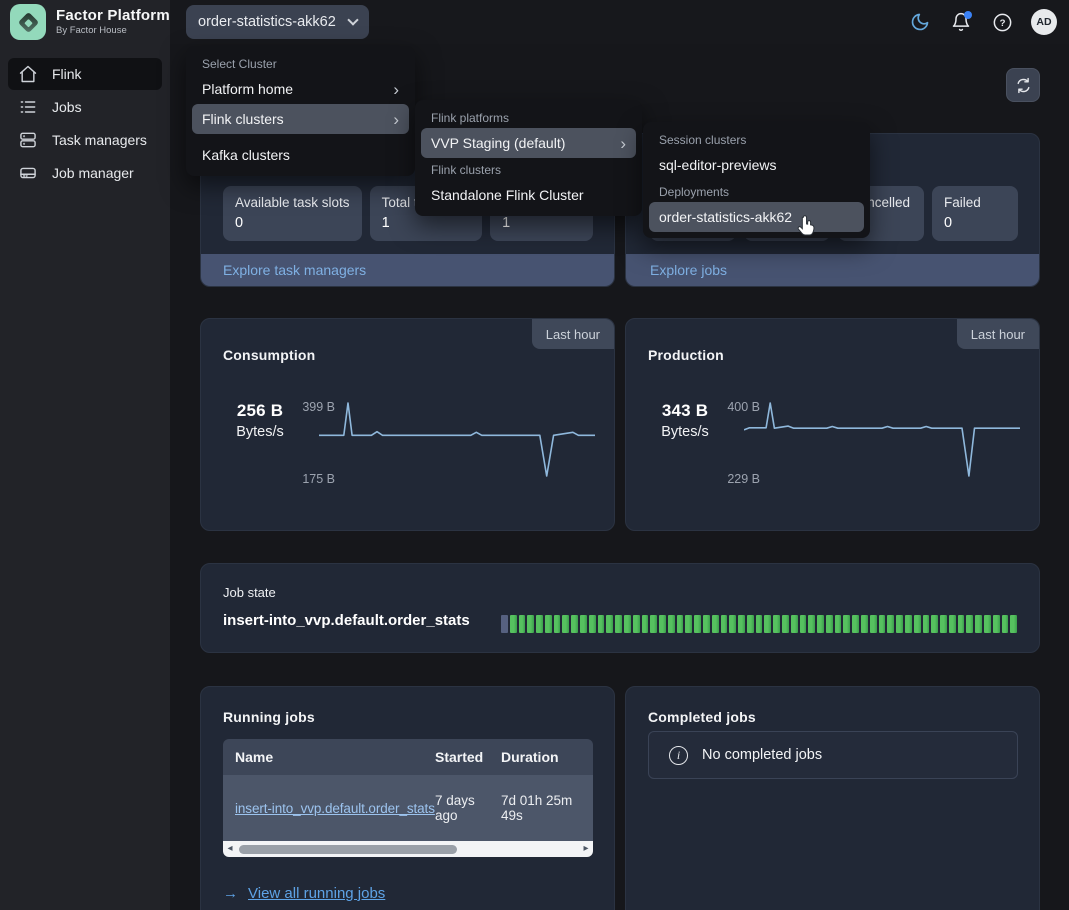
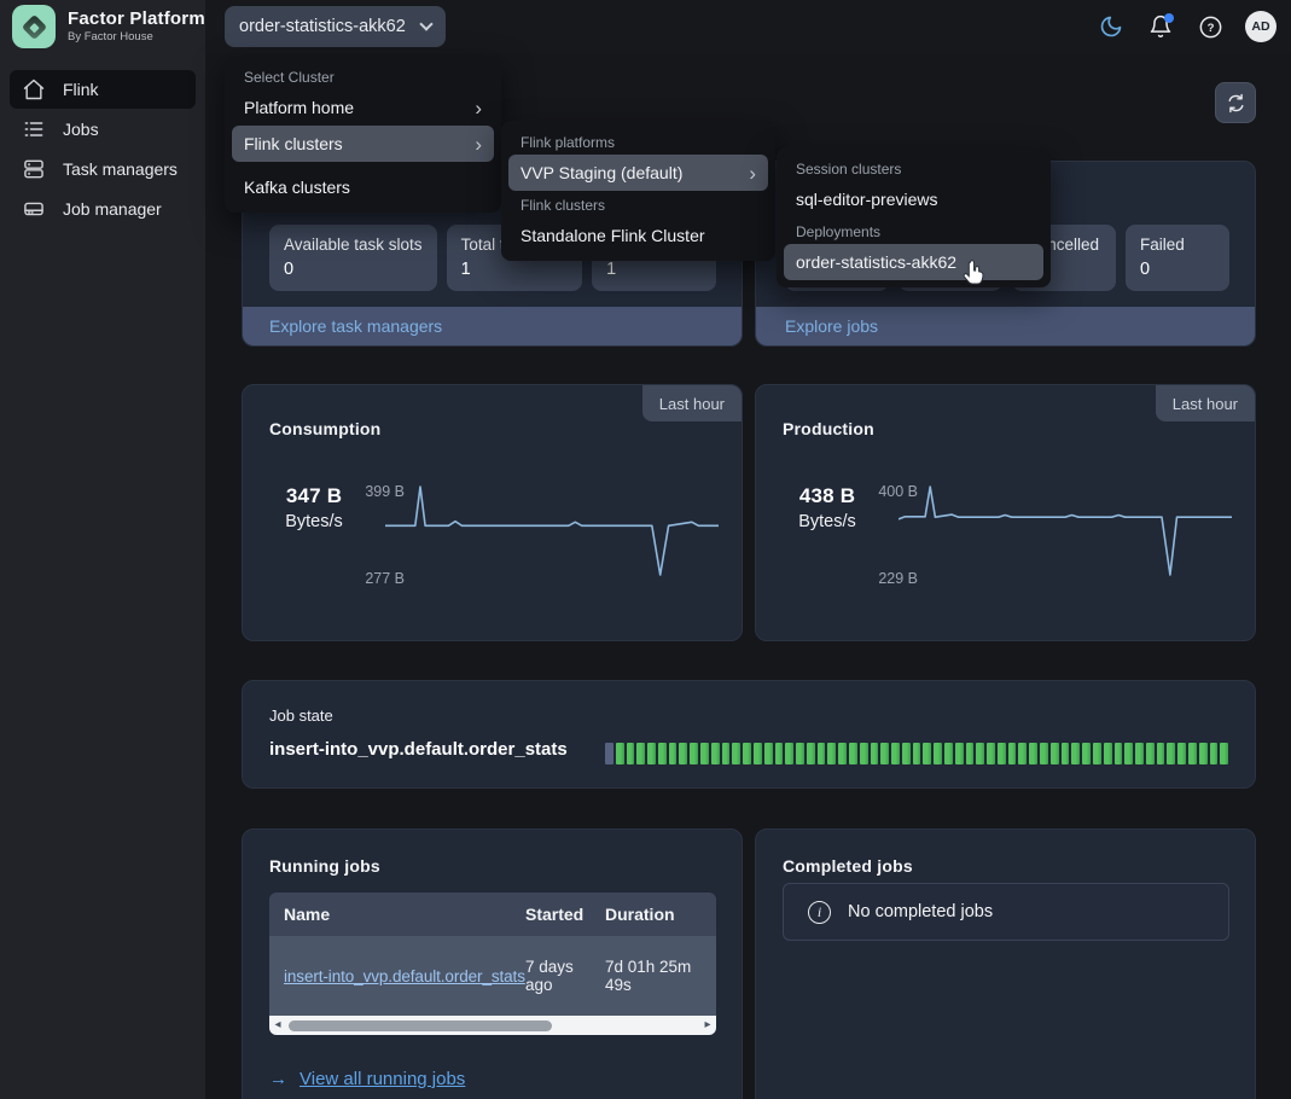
  Flink
  Jobs
  Task managers
  Job manager
  Factor Platform
  By Factor House
  order-statistics-akk62
  ?
  AD
  Available task slots
  0
  1
  1
  Explore task managers
  ncelled
  Failed
  0
  Explore jobs
  Last hour
  Consumption
- 256 B
+ 347 B
  Bytes/s
  399 B
- 175 B
+ 277 B
  Last hour
  Production
- 343 B
+ 438 B
  Bytes/s
  400 B
  229 B
  Job state
  insert-into_vvp.default.order_stats
  Running jobs
  Name
  Started
  Duration
  insert-into_vvp.default.order_stats
  7 days ago
  7d 01h 25m 49s
  ◂
  ▸
  →
  View all running jobs
  Completed jobs
  i
  No completed jobs
  Select Cluster
  Platform home
  ›
  Flink clusters
  ›
  Kafka clusters
  Flink platforms
  VVP Staging (default)
  ›
  Flink clusters
  Standalone Flink Cluster
  Session clusters
  sql-editor-previews
  Deployments
  order-statistics-akk62
